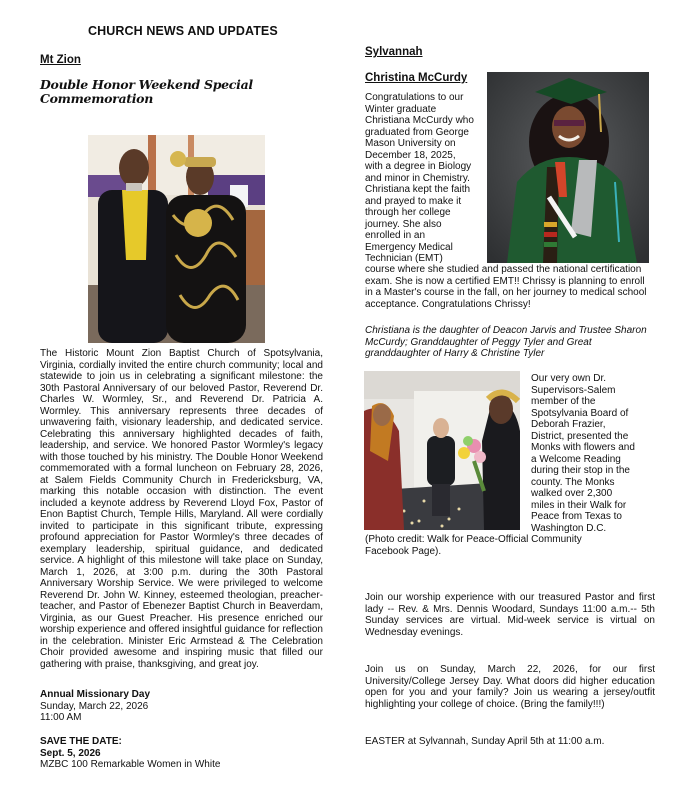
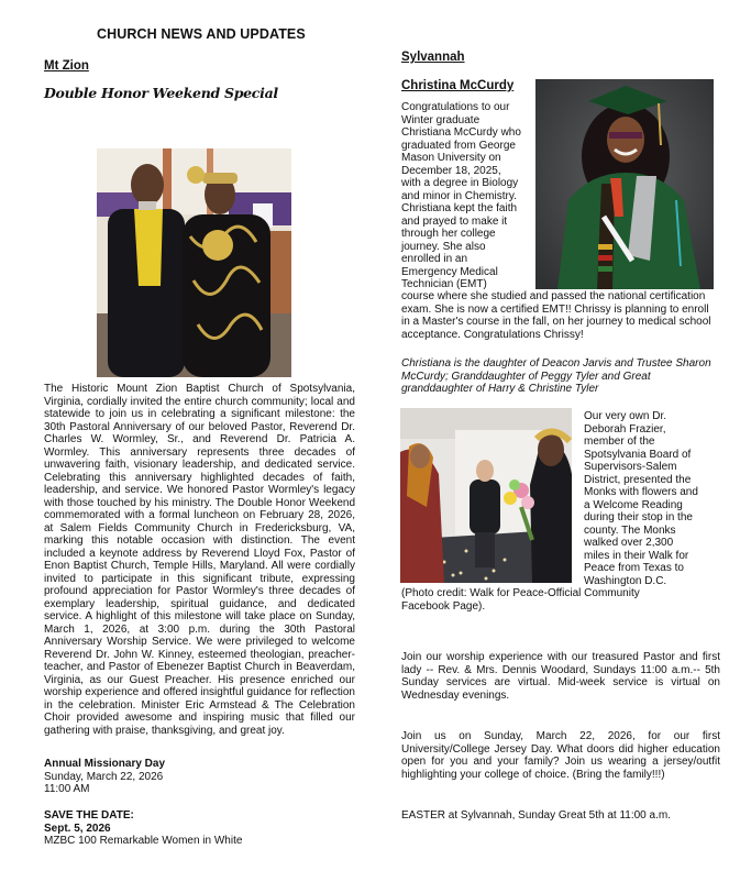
  CHURCH NEWS AND UPDATES
  Mt Zion
  Double Honor Weekend Special
- Commemoration
  The Historic Mount Zion Baptist Church of Spotsylvania, Virginia, cordially invited the entire church community; local and statewide to join us in celebrating a significant milestone: the 30th Pastoral Anniversary of our beloved Pastor, Reverend Dr. Charles W. Wormley, Sr., and Reverend Dr. Patricia A. Wormley. This anniversary represents three decades of unwavering faith, visionary leadership, and dedicated service. Celebrating this anniversary highlighted decades of faith, leadership, and service. We honored Pastor Wormley's legacy with those touched by his ministry. The Double Honor Weekend commemorated with a formal luncheon on February 28, 2026, at Salem Fields Community Church in Fredericksburg, VA, marking this notable occasion with distinction. The event included a keynote address by Reverend Lloyd Fox, Pastor of Enon Baptist Church, Temple Hills, Maryland. All were cordially invited to participate in this significant tribute, expressing profound appreciation for Pastor Wormley's three decades of exemplary leadership, spiritual guidance, and dedicated service. A highlight of this milestone will take place on Sunday, March 1, 2026, at 3:00 p.m. during the 30th Pastoral Anniversary Worship Service. We were privileged to welcome Reverend Dr. John W. Kinney, esteemed theologian, preacher-teacher, and Pastor of Ebenezer Baptist Church in Beaverdam, Virginia, as our Guest Preacher. His presence enriched our worship experience and offered insightful guidance for reflection in the celebration. Minister Eric Armstead & The Celebration Choir provided awesome and inspiring music that filled our gathering with praise, thanksgiving, and great joy.
  Annual Missionary Day
  Sunday, March 22, 2026
  11:00 AM
  SAVE THE DATE:
  Sept. 5, 2026
  MZBC 100 Remarkable Women in White
  Sylvannah
  Christina McCurdy
  Congratulations to our
  Winter graduate
  Christiana McCurdy who
  graduated from George
  Mason University on
  December 18, 2025,
  with a degree in Biology
  and minor in Chemistry.
  Christiana kept the faith
  and prayed to make it
  through her college
  journey. She also
  enrolled in an
  Emergency Medical
  Technician (EMT)
  course where she studied and passed the national certification exam. She is now a certified EMT!! Chrissy is planning to enroll in a Master's course in the fall, on her journey to medical school acceptance. Congratulations Chrissy!
  Christiana is the daughter of Deacon Jarvis and Trustee Sharon McCurdy; Granddaughter of Peggy Tyler and Great granddaughter of Harry & Christine Tyler
  Our very own Dr.
- Supervisors-Salem
+ Deborah Frazier,
  member of the
  Spotsylvania Board of
- Deborah Frazier,
+ Supervisors-Salem
  District, presented the
  Monks with flowers and
  a Welcome Reading
  during their stop in the
  county. The Monks
  walked over 2,300
  miles in their Walk for
  Peace from Texas to
  Washington D.C.
  (Photo credit: Walk for Peace-Official Community Facebook Page).
  Join our worship experience with our treasured Pastor and first lady -- Rev. & Mrs. Dennis Woodard, Sundays 11:00 a.m.-- 5th Sunday services are virtual. Mid-week service is virtual on Wednesday evenings.
  Join us on Sunday, March 22, 2026, for our first University/College Jersey Day. What doors did higher education open for you and your family? Join us wearing a jersey/outfit highlighting your college of choice. (Bring the family!!!)
- EASTER at Sylvannah, Sunday April 5th at 11:00 a.m.
+ EASTER at Sylvannah, Sunday Great 5th at 11:00 a.m.
